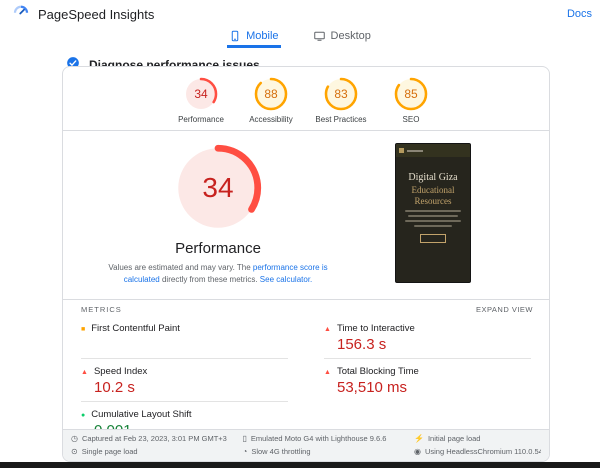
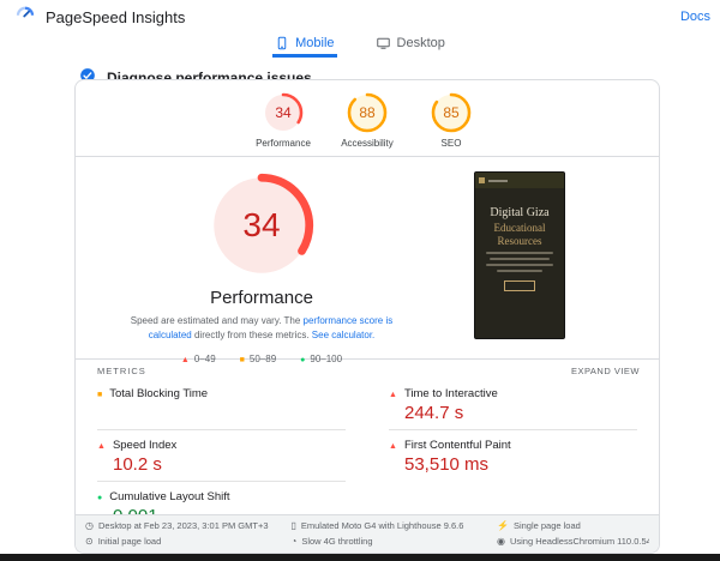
  PageSpeed Insights
  Docs
  Mobile
  Desktop
  Diagnose performance issues
  34
  Performance
  88
  Accessibility
- 83
- Best Practices
  85
  SEO
  34
  Performance
- Values are estimated and may vary. The performance score is calculated directly from these metrics. See calculator.
+ Speed are estimated and may vary. The performance score is calculated directly from these metrics. See calculator.
+ 0–49
+ 50–89
+ 90–100
  Digital Giza
  Educational Resources
  METRICS
  EXPAND VIEW
- First Contentful Paint
+ Total Blocking Time
  Time to Interactive
- 156.3 s
+ 244.7 s
  Speed Index
  10.2 s
- Total Blocking Time
+ First Contentful Paint
  53,510 ms
  Cumulative Layout Shift
  ◷
- Captured at Feb 23, 2023, 3:01 PM GMT+3
+ Desktop at Feb 23, 2023, 3:01 PM GMT+3
  ▯
  Emulated Moto G4 with Lighthouse 9.6.6
  ⚡
- Initial page load
+ Single page load
  ⊙
- Single page load
+ Initial page load
  ◔
  Slow 4G throttling
  ◉
  Using HeadlessChromium 110.0.54
